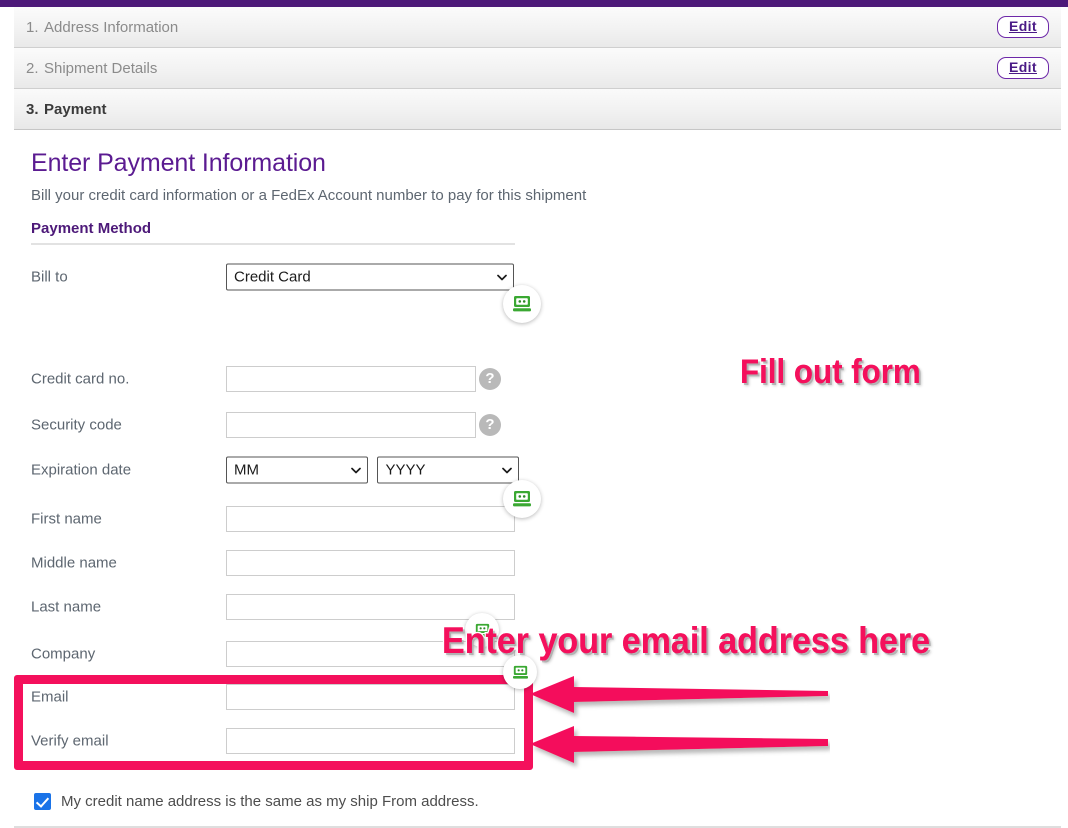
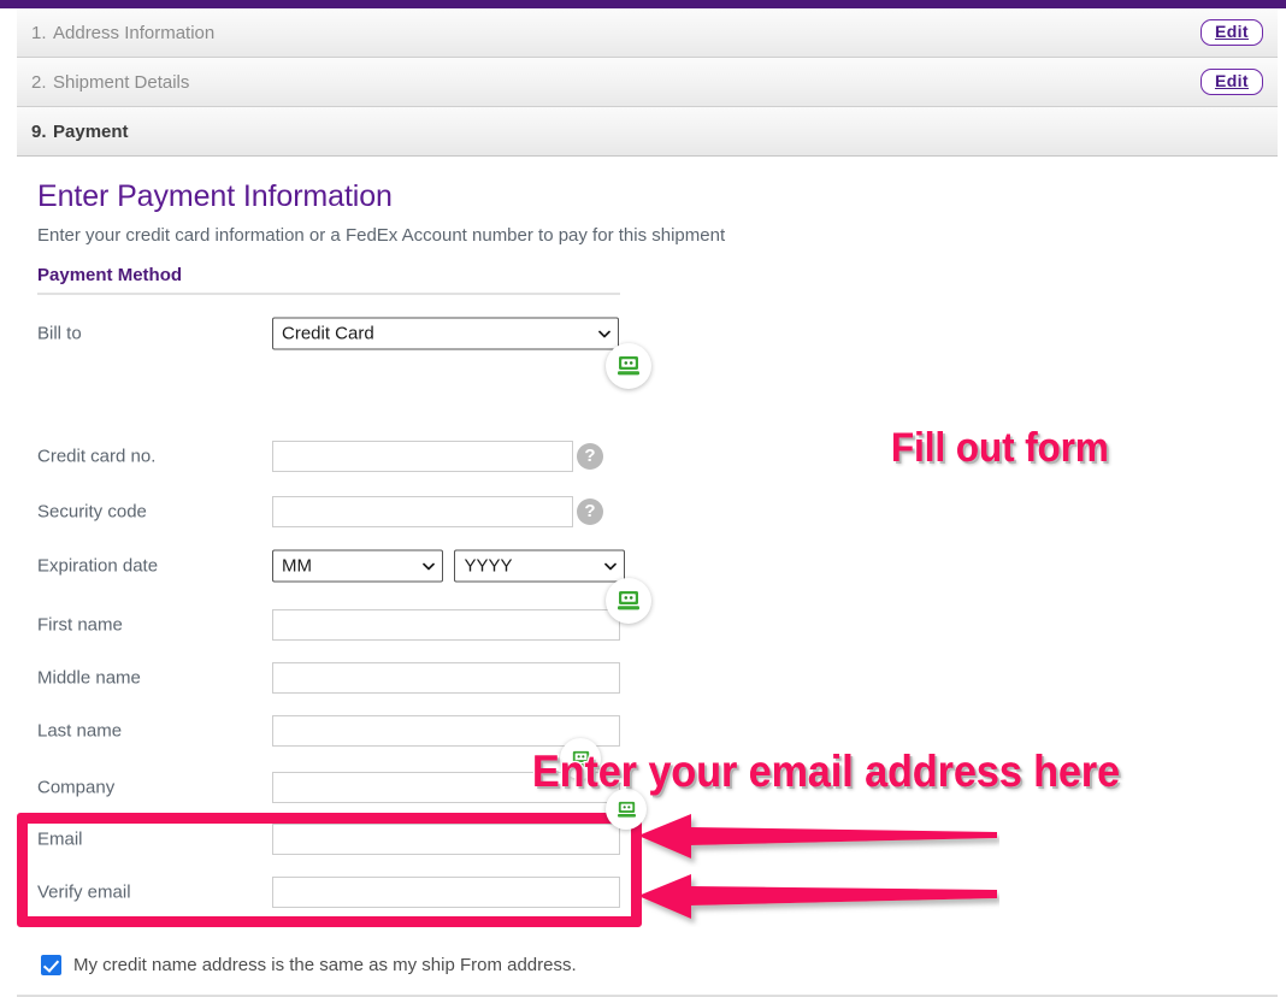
  1.
  Address Information
  Edit
  2.
  Shipment Details
  Edit
- 3.
+ 9.
  Payment
  Enter Payment Information
- Bill your credit card information or a FedEx Account number to pay for this shipment
+ Enter your credit card information or a FedEx Account number to pay for this shipment
  Payment Method
  Bill to
  Credit Card
  Credit card no.
  ?
  Security code
  ?
  Expiration date
  MM YYYY
  First name
  Middle name
  Last name
  Company
  Email
  Verify email
  Fill out form
  Enter your email address here
  My credit name address is the same as my ship From address.
